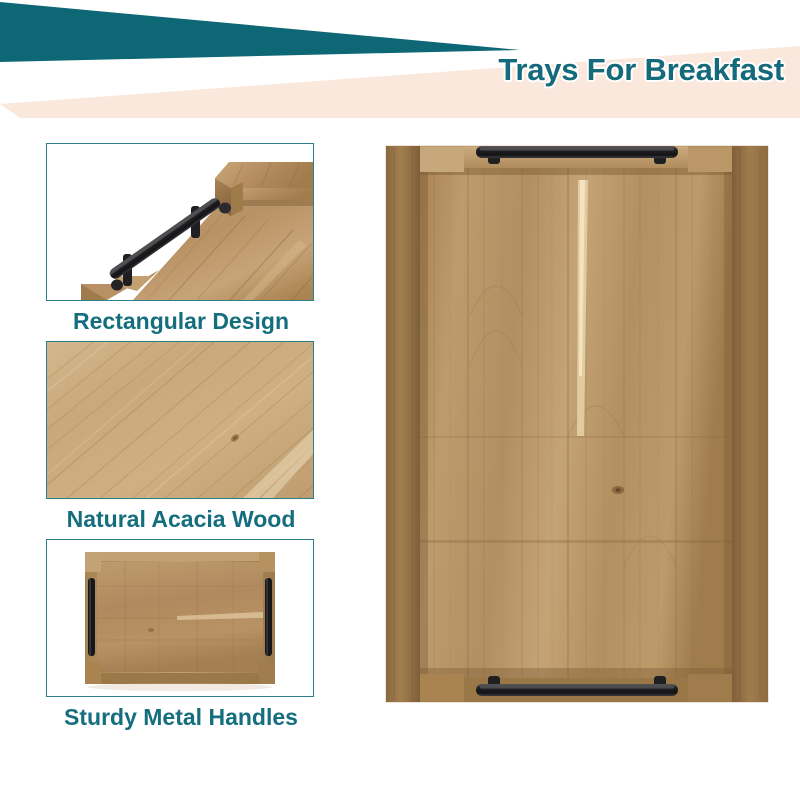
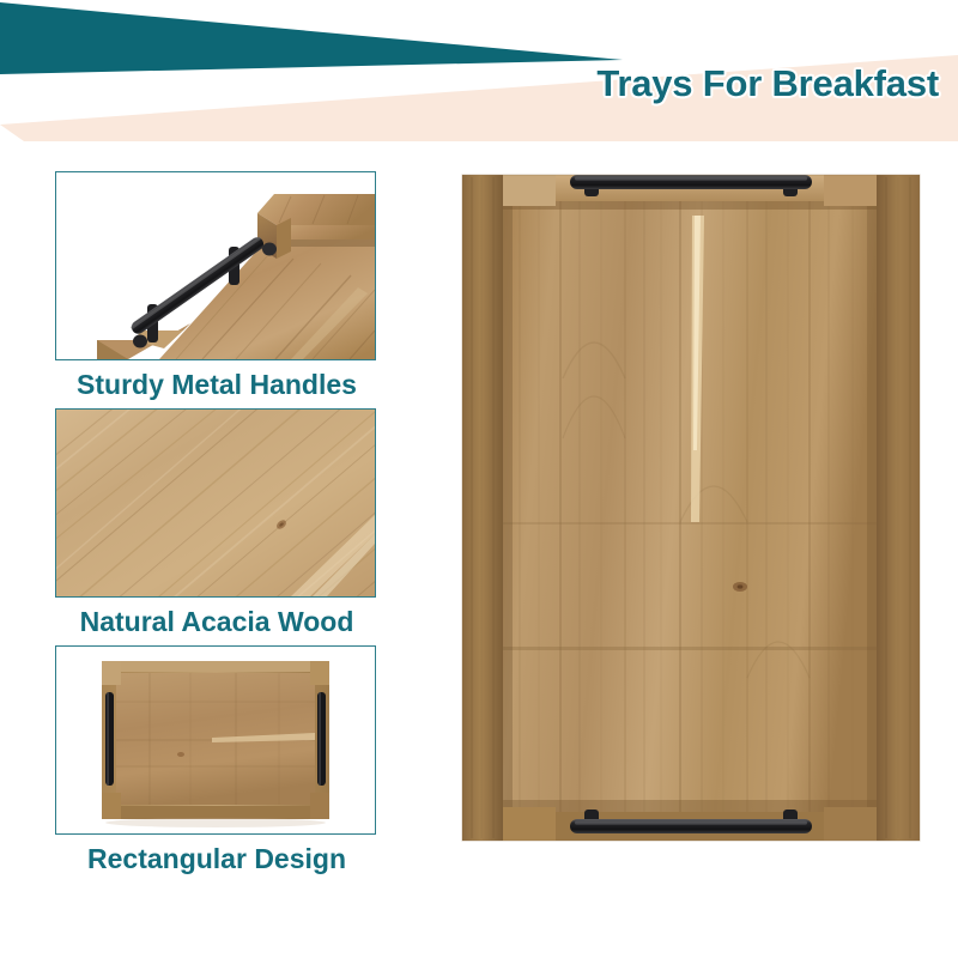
  Trays For Breakfast
- Rectangular Design
+ Sturdy Metal Handles
  Natural Acacia Wood
- Sturdy Metal Handles
+ Rectangular Design
